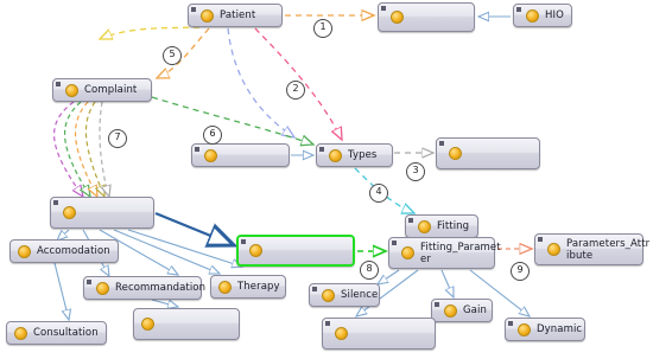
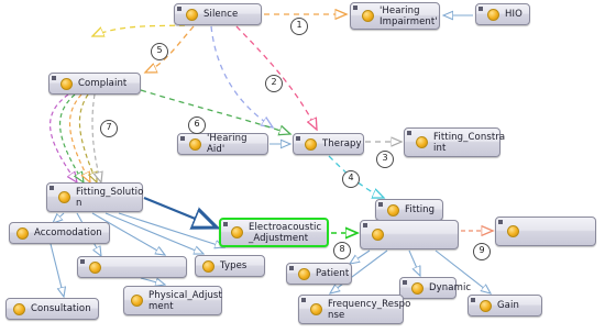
- Patient
+ Silence
+ 'Hearing
+ Impairment'
  HIO
  Complaint
+ 'Hearing Aid'
- Types
+ Therapy
+ Fitting_Constra
+ int
+ Fitting_Solutio
+ n
  Accomodation
- Recommandation
- Therapy
+ Types
  Consultation
+ Physical_Adjust
+ ment
+ Electroacoustic
+ _Adjustment
  Fitting
- Fitting_Paramet
- er
- Parameters_Attr
- ibute
- Silence
+ Patient
- Gain
+ Dynamic
+ Frequency_Respo
+ nse
- Dynamic
+ Gain
  1
  2
  3
  4
  5
  6
  7
  8
  9
